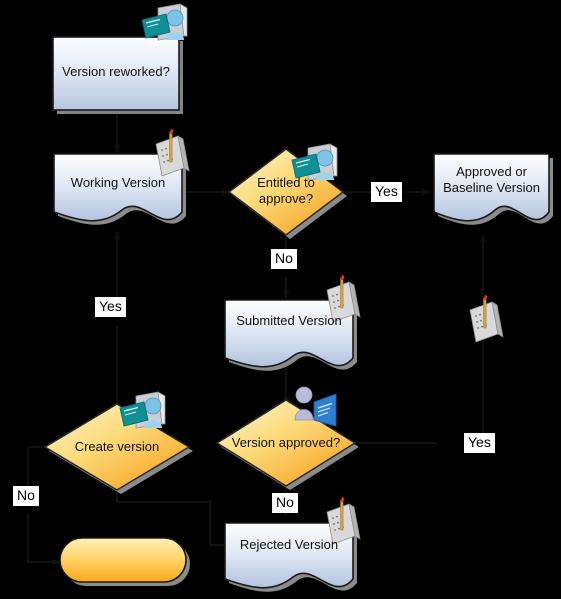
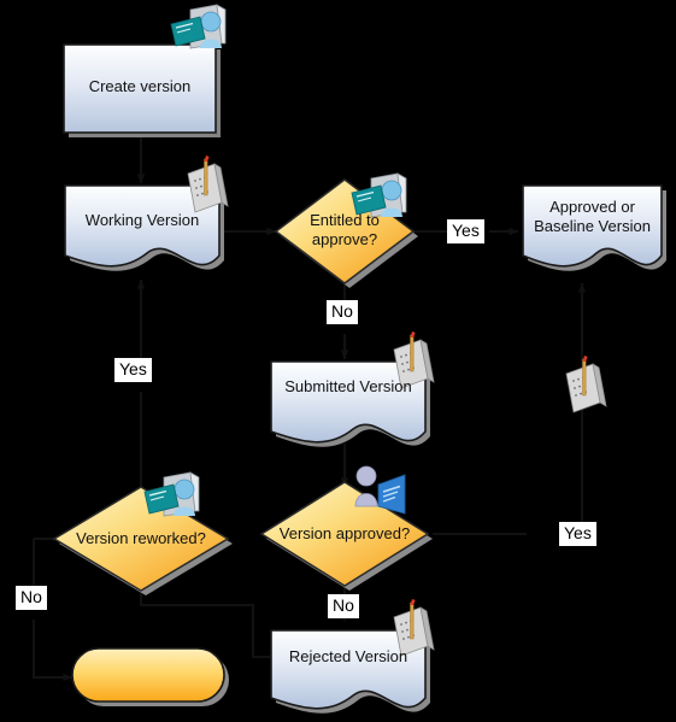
- Version reworked?
+ Create version
  Working Version
  Entitled to
  approve?
  Approved or
  Baseline Version
  Submitted Version
- Create version
+ Version reworked?
  Version approved?
  Rejected Version
  Yes
  No
  Yes
  No
  Yes
  No
